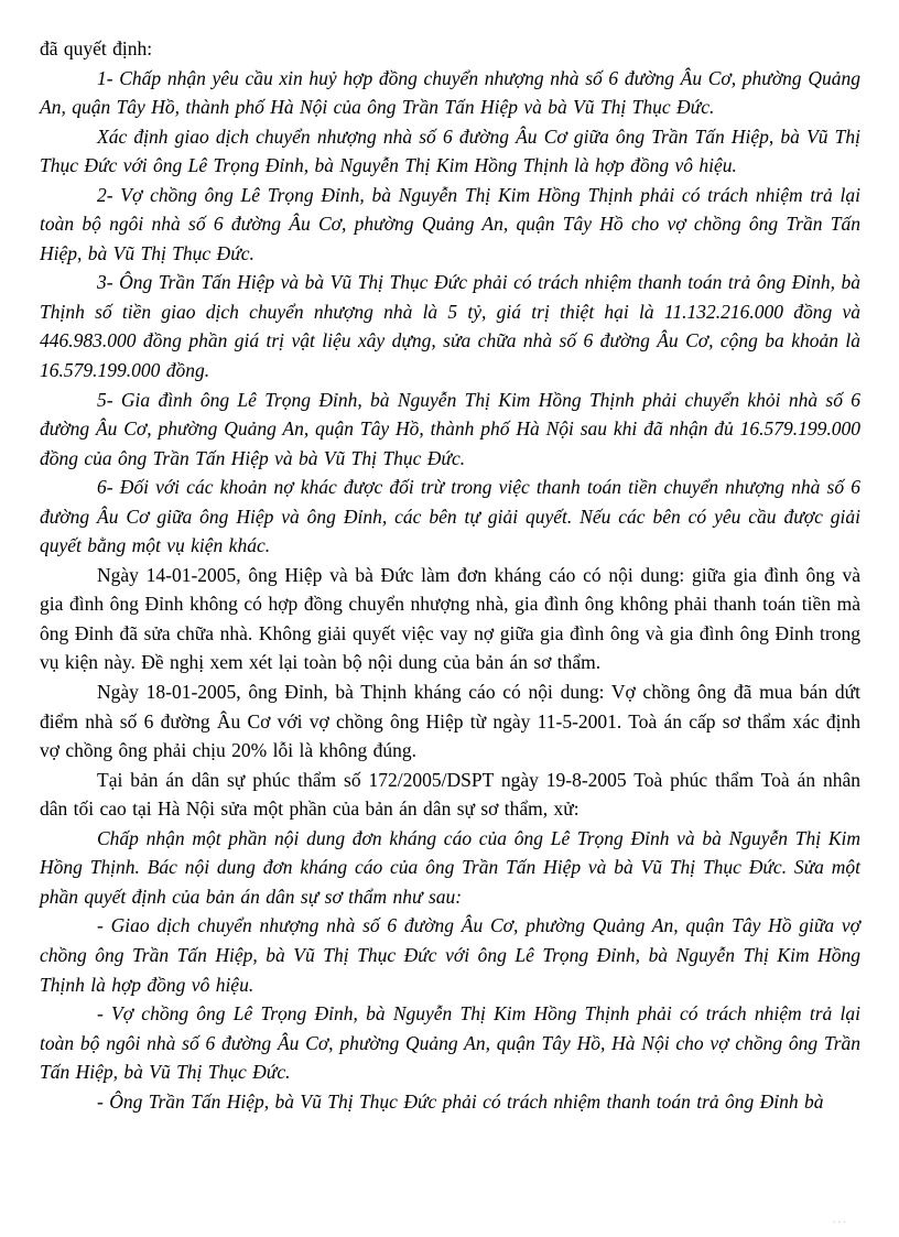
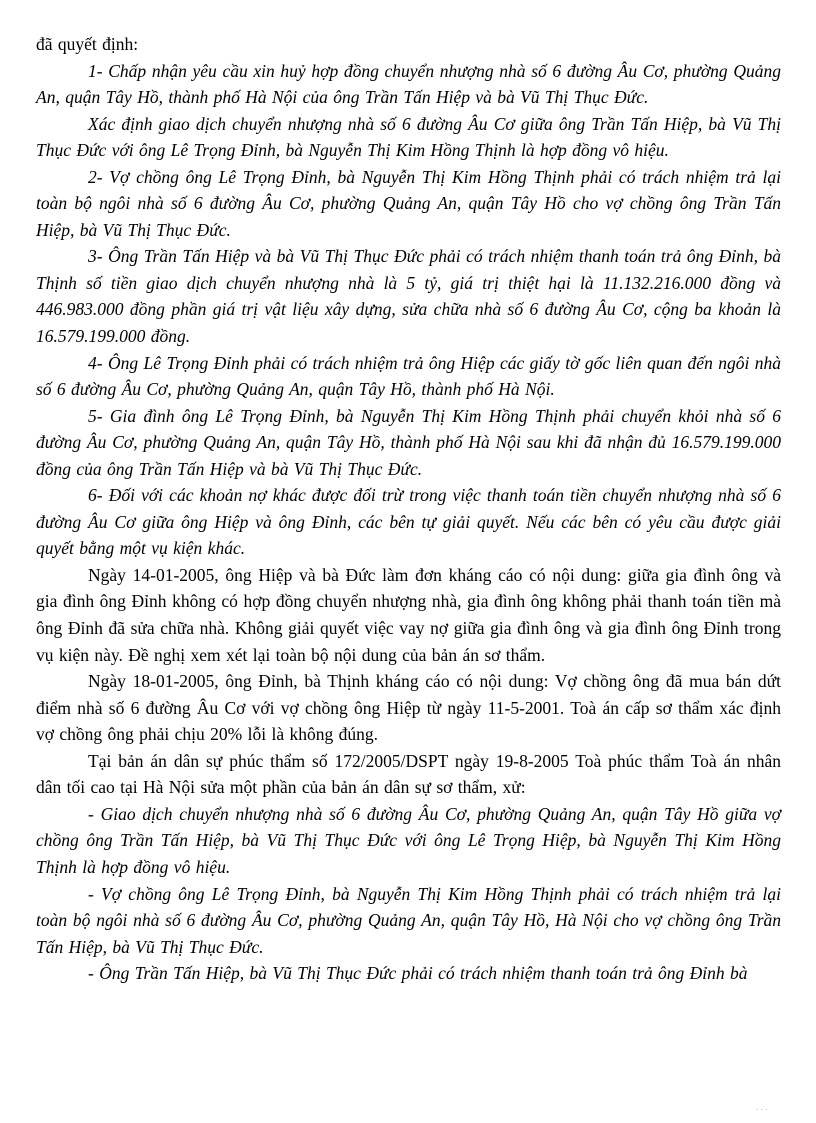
  đã quyết định:
  1- Chấp nhận yêu cầu xin huỷ hợp đồng chuyển nhượng nhà số 6 đường Âu Cơ, phường Quảng An, quận Tây Hồ, thành phố Hà Nội của ông Trần Tấn Hiệp và bà Vũ Thị Thục Đức.
  Xác định giao dịch chuyển nhượng nhà số 6 đường Âu Cơ giữa ông Trần Tấn Hiệp, bà Vũ Thị Thục Đức với ông Lê Trọng Đỉnh, bà Nguyễn Thị Kim Hồng Thịnh là hợp đồng vô hiệu.
  2- Vợ chồng ông Lê Trọng Đỉnh, bà Nguyễn Thị Kim Hồng Thịnh phải có trách nhiệm trả lại toàn bộ ngôi nhà số 6 đường Âu Cơ, phường Quảng An, quận Tây Hồ cho vợ chồng ông Trần Tấn Hiệp, bà Vũ Thị Thục Đức.
  3- Ông Trần Tấn Hiệp và bà Vũ Thị Thục Đức phải có trách nhiệm thanh toán trả ông Đỉnh, bà Thịnh số tiền giao dịch chuyển nhượng nhà là 5 tỷ, giá trị thiệt hại là 11.132.216.000 đồng và 446.983.000 đồng phần giá trị vật liệu xây dựng, sửa chữa nhà số 6 đường Âu Cơ, cộng ba khoản là 16.579.199.000 đồng.
+ 4- Ông Lê Trọng Đỉnh phải có trách nhiệm trả ông Hiệp các giấy tờ gốc liên quan đến ngôi nhà số 6 đường Âu Cơ, phường Quảng An, quận Tây Hồ, thành phố Hà Nội.
  5- Gia đình ông Lê Trọng Đỉnh, bà Nguyễn Thị Kim Hồng Thịnh phải chuyển khỏi nhà số 6 đường Âu Cơ, phường Quảng An, quận Tây Hồ, thành phố Hà Nội sau khi đã nhận đủ 16.579.199.000 đồng của ông Trần Tấn Hiệp và bà Vũ Thị Thục Đức.
  6- Đối với các khoản nợ khác được đối trừ trong việc thanh toán tiền chuyển nhượng nhà số 6 đường Âu Cơ giữa ông Hiệp và ông Đỉnh, các bên tự giải quyết. Nếu các bên có yêu cầu được giải quyết bằng một vụ kiện khác.
  Ngày 14-01-2005, ông Hiệp và bà Đức làm đơn kháng cáo có nội dung: giữa gia đình ông và gia đình ông Đỉnh không có hợp đồng chuyển nhượng nhà, gia đình ông không phải thanh toán tiền mà ông Đỉnh đã sửa chữa nhà. Không giải quyết việc vay nợ giữa gia đình ông và gia đình ông Đỉnh trong vụ kiện này. Đề nghị xem xét lại toàn bộ nội dung của bản án sơ thẩm.
  Ngày 18-01-2005, ông Đỉnh, bà Thịnh kháng cáo có nội dung: Vợ chồng ông đã mua bán dứt điểm nhà số 6 đường Âu Cơ với vợ chồng ông Hiệp từ ngày 11-5-2001. Toà án cấp sơ thẩm xác định vợ chồng ông phải chịu 20% lỗi là không đúng.
  Tại bản án dân sự phúc thẩm số 172/2005/DSPT ngày 19-8-2005 Toà phúc thẩm Toà án nhân dân tối cao tại Hà Nội sửa một phần của bản án dân sự sơ thẩm, xử:
- Chấp nhận một phần nội dung đơn kháng cáo của ông Lê Trọng Đỉnh và bà Nguyễn Thị Kim Hồng Thịnh. Bác nội dung đơn kháng cáo của ông Trần Tấn Hiệp và bà Vũ Thị Thục Đức. Sửa một phần quyết định của bản án dân sự sơ thẩm như sau:
- - Giao dịch chuyển nhượng nhà số 6 đường Âu Cơ, phường Quảng An, quận Tây Hồ giữa vợ chồng ông Trần Tấn Hiệp, bà Vũ Thị Thục Đức với ông Lê Trọng Đỉnh, bà Nguyễn Thị Kim Hồng Thịnh là hợp đồng vô hiệu.
+ - Giao dịch chuyển nhượng nhà số 6 đường Âu Cơ, phường Quảng An, quận Tây Hồ giữa vợ chồng ông Trần Tấn Hiệp, bà Vũ Thị Thục Đức với ông Lê Trọng Hiệp, bà Nguyễn Thị Kim Hồng Thịnh là hợp đồng vô hiệu.
  - Vợ chồng ông Lê Trọng Đỉnh, bà Nguyễn Thị Kim Hồng Thịnh phải có trách nhiệm trả lại toàn bộ ngôi nhà số 6 đường Âu Cơ, phường Quảng An, quận Tây Hồ, Hà Nội cho vợ chồng ông Trần Tấn Hiệp, bà Vũ Thị Thục Đức.
  - Ông Trần Tấn Hiệp, bà Vũ Thị Thục Đức phải có trách nhiệm thanh toán trả ông Đỉnh bà
  ...
